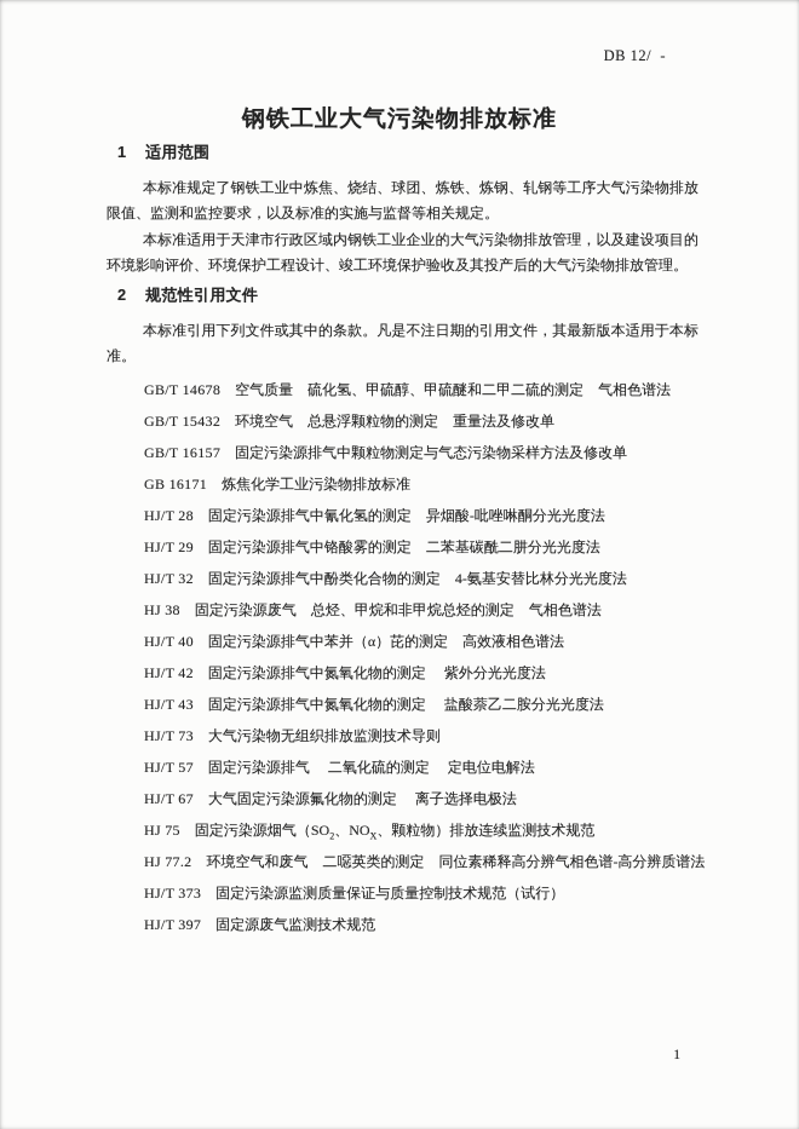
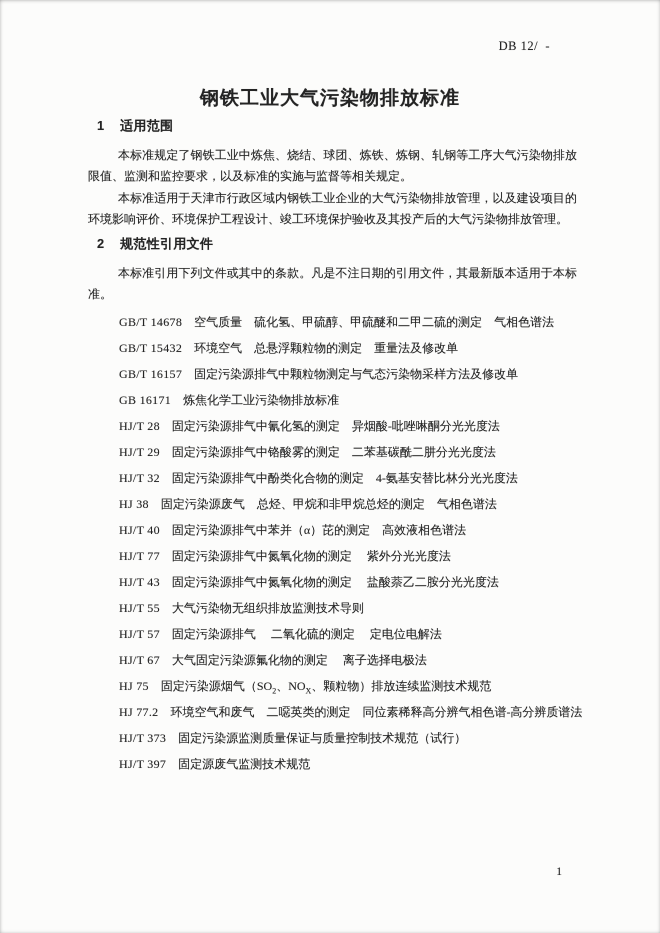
  DB 12/ -
  钢铁工业大气污染物排放标准
  1 适用范围
  本标准规定了钢铁工业中炼焦、烧结、球团、炼铁、炼钢、轧钢等工序大气污染物排放限值、监测和监控要求，以及标准的实施与监督等相关规定。
  本标准适用于天津市行政区域内钢铁工业企业的大气污染物排放管理，以及建设项目的环境影响评价、环境保护工程设计、竣工环境保护验收及其投产后的大气污染物排放管理。
  2 规范性引用文件
  本标准引用下列文件或其中的条款。凡是不注日期的引用文件，其最新版本适用于本标准。
  GB/T 14678 空气质量 硫化氢、甲硫醇、甲硫醚和二甲二硫的测定 气相色谱法
  GB/T 15432 环境空气 总悬浮颗粒物的测定 重量法及修改单
  GB/T 16157 固定污染源排气中颗粒物测定与气态污染物采样方法及修改单
  GB 16171 炼焦化学工业污染物排放标准
  HJ/T 28 固定污染源排气中氰化氢的测定 异烟酸-吡唑啉酮分光光度法
  HJ/T 29 固定污染源排气中铬酸雾的测定 二苯基碳酰二肼分光光度法
  HJ/T 32 固定污染源排气中酚类化合物的测定 4-氨基安替比林分光光度法
  HJ 38 固定污染源废气 总烃、甲烷和非甲烷总烃的测定 气相色谱法
  HJ/T 40 固定污染源排气中苯并（α）芘的测定 高效液相色谱法
- HJ/T 42 固定污染源排气中氮氧化物的测定 紫外分光光度法
+ HJ/T 77 固定污染源排气中氮氧化物的测定 紫外分光光度法
  HJ/T 43 固定污染源排气中氮氧化物的测定 盐酸萘乙二胺分光光度法
- HJ/T 73 大气污染物无组织排放监测技术导则
+ HJ/T 55 大气污染物无组织排放监测技术导则
  HJ/T 57 固定污染源排气 二氧化硫的测定 定电位电解法
  HJ/T 67 大气固定污染源氟化物的测定 离子选择电极法
  HJ 75 固定污染源烟气（SO2、NOX、颗粒物）排放连续监测技术规范
  HJ 77.2 环境空气和废气 二噁英类的测定 同位素稀释高分辨气相色谱-高分辨质谱法
  HJ/T 373 固定污染源监测质量保证与质量控制技术规范（试行）
  HJ/T 397 固定源废气监测技术规范
  1
